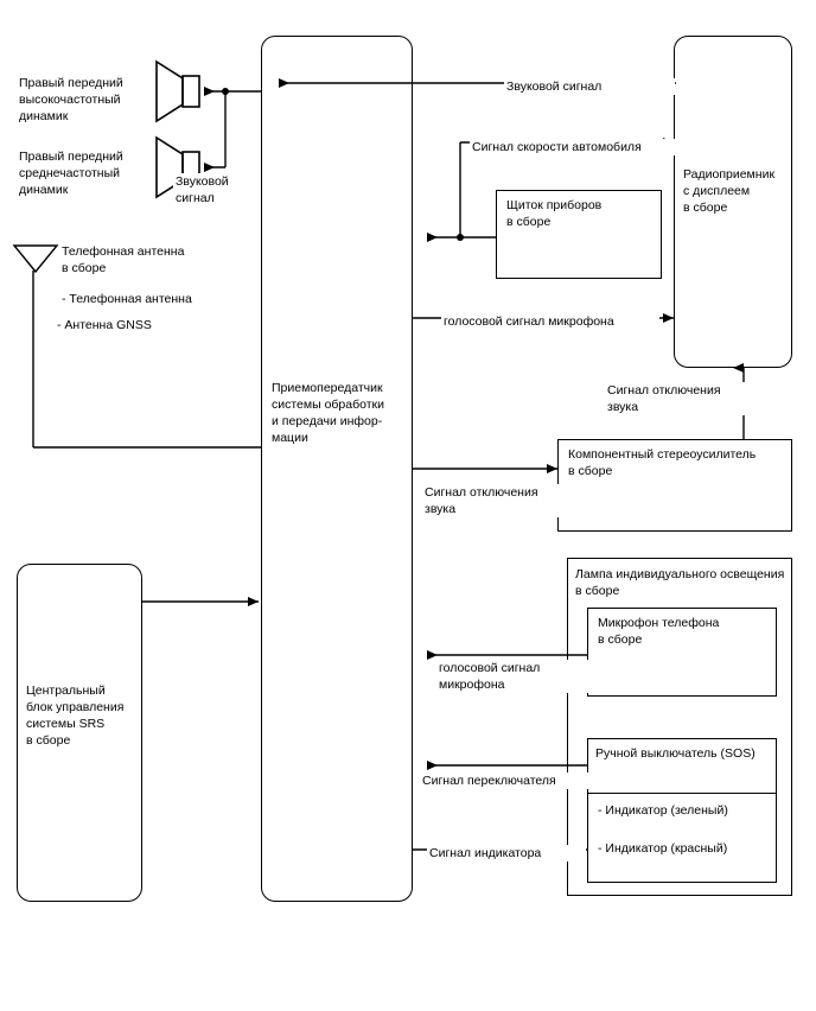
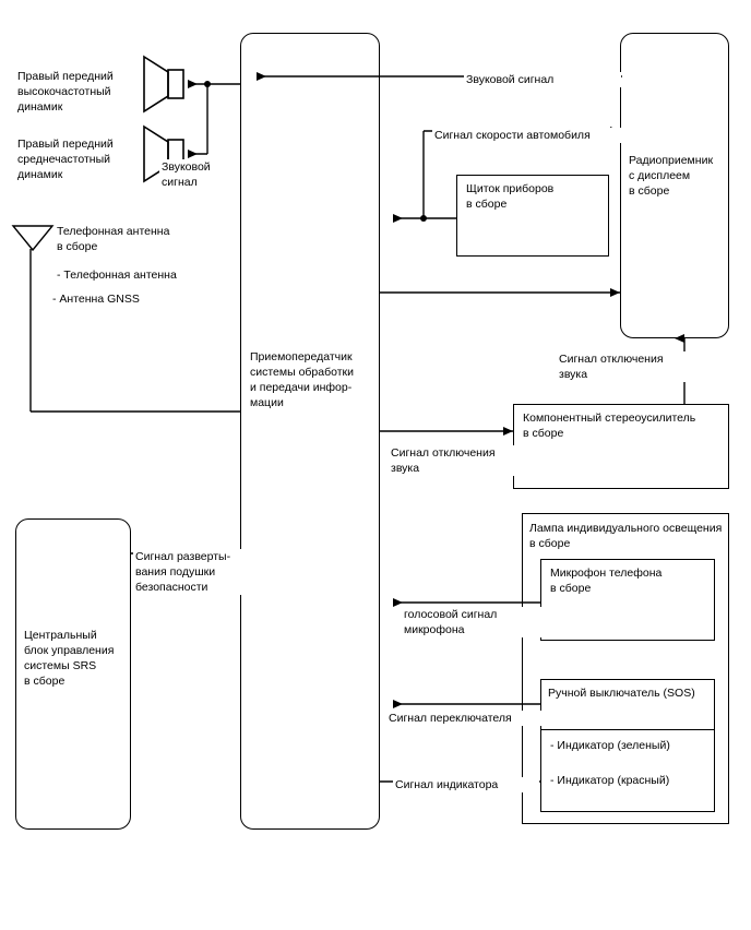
  Приемопередатчик
  системы обработки
  и передачи инфор-
  мации
  Радиоприемник
  с дисплеем
  в сборе
  Щиток приборов
  в сборе
  Компонентный стереоусилитель
  в сборе
  Лампа индивидуального освещения
  в сборе
  Микрофон телефона
  в сборе
  Ручной выключатель (SOS)
  - Индикатор (зеленый)
  - Индикатор (красный)
  Центральный
  блок управления
  системы SRS
  в сборе
  Телефонная антенна
  в сборе
  - Телефонная антенна
  - Антенна GNSS
  Правый передний
  высокочастотный
  динамик
  Правый передний
  среднечастотный
  динамик
  Звуковой
  сигнал
  Звуковой сигнал
  Сигнал скорости автомобиля
- голосовой сигнал микрофона
  Сигнал отключения
  звука
  Сигнал отключения
  звука
  голосовой сигнал
  микрофона
  Сигнал переключателя
  Сигнал индикатора
+ Сигнал разверты-
+ вания подушки
+ безопасности
